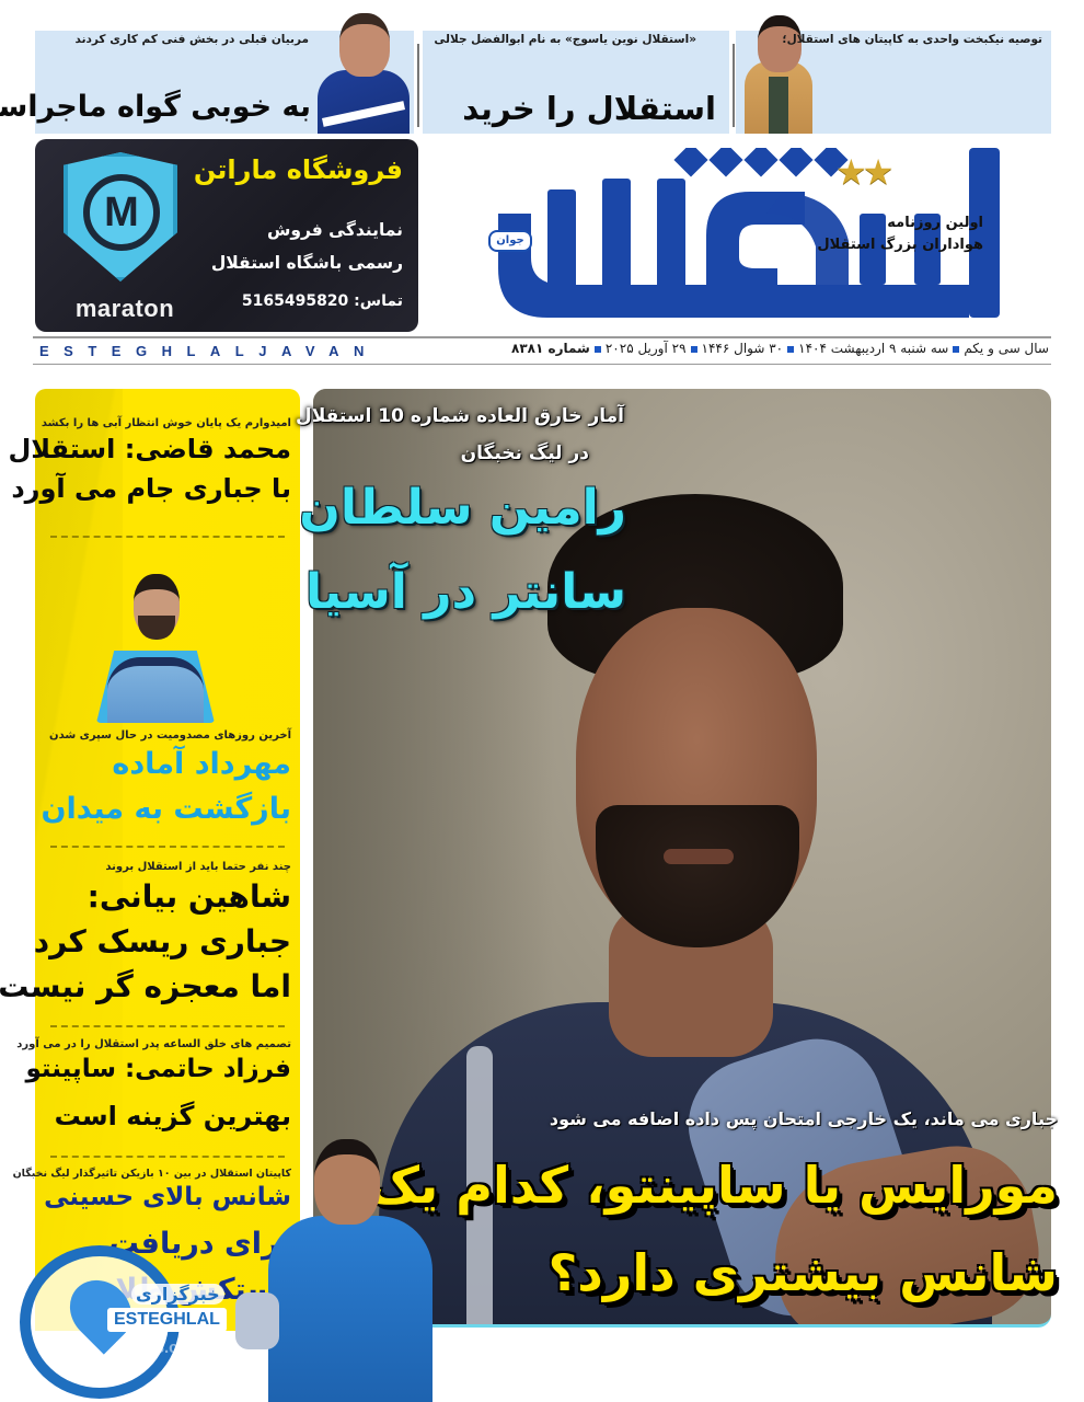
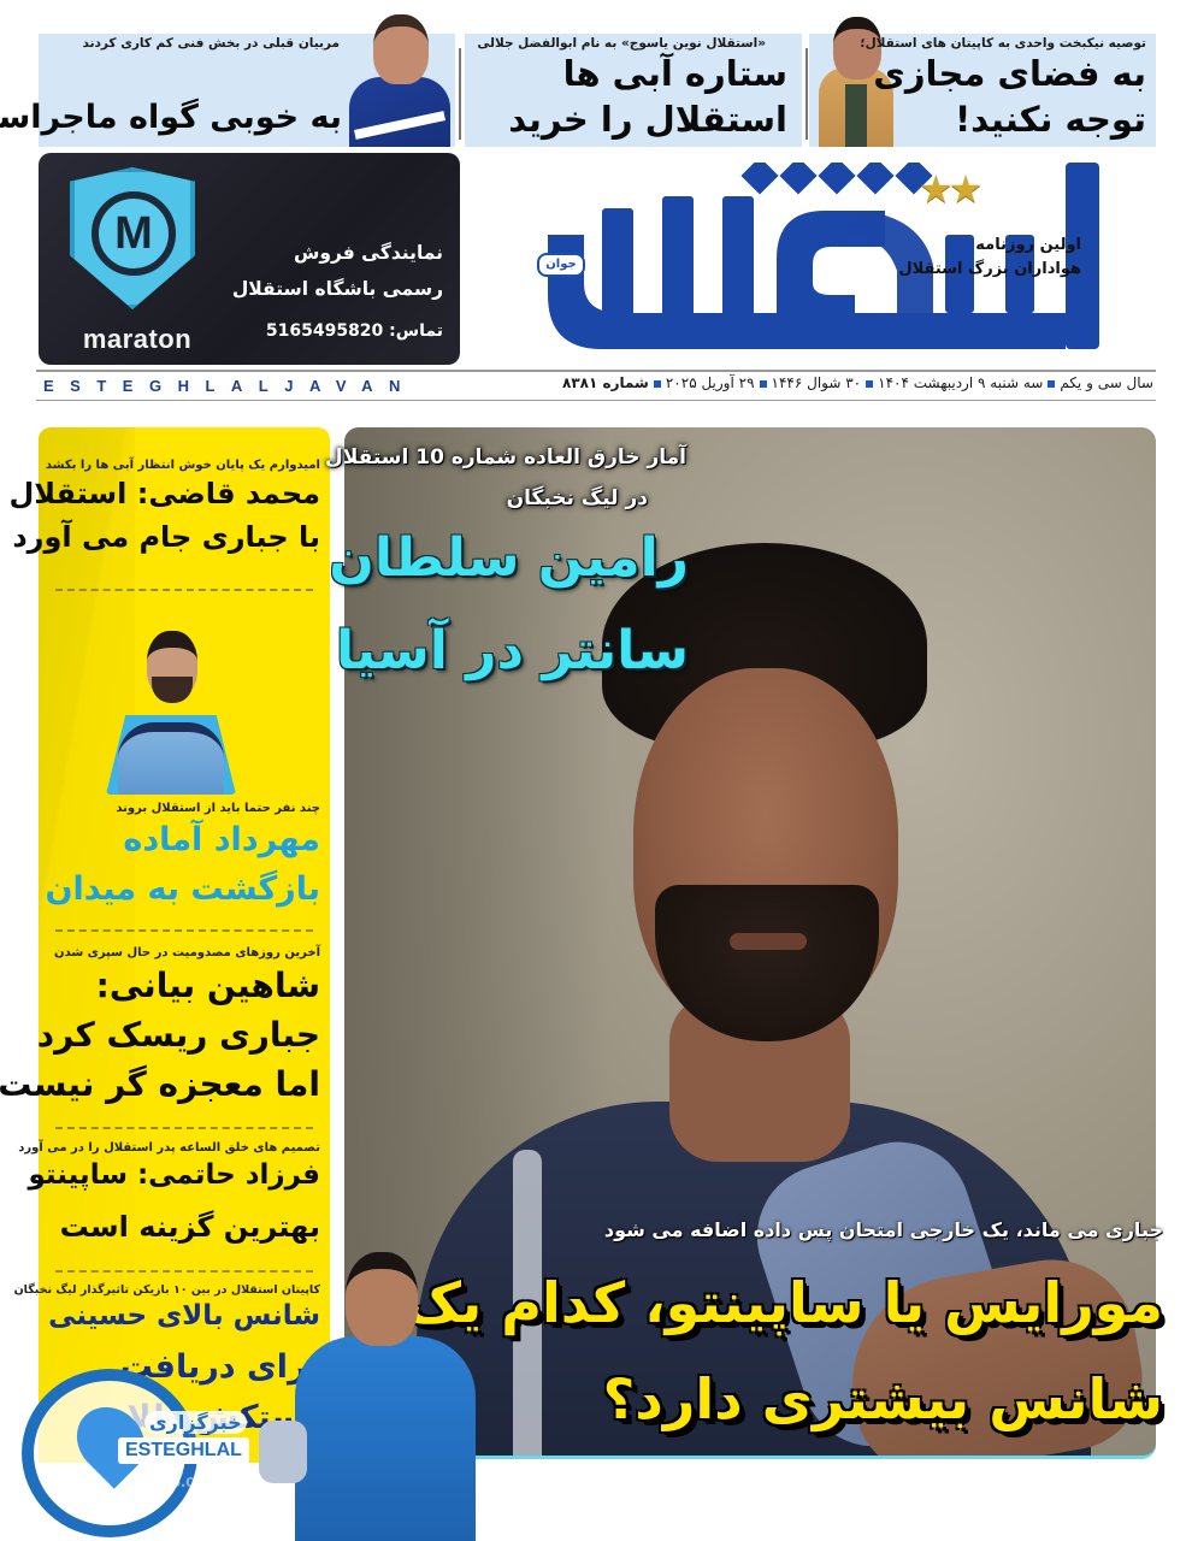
  توصیه نیکبخت واحدی به کاپیتان های استقلال؛
+ به فضای مجازی
+ توجه نکنید!
  «استقلال نوین یاسوج» به نام ابوالفضل جلالی
+ ستاره آبی ها
  استقلال را خرید
  مربیان قبلی در بخش فنی کم کاری کردند
  به خوبی گواه ماجراس
  M
  maraton
- فروشگاه ماراتن
  نمایندگی فروش
  رسمی باشگاه استقلال
  تماس: 5165495820
  ★★
  اولین روزنامه
  هواداران بزرگ استقلال
  جوان
  ESTEGHLALJAVAN
  سال سی و یکمسه شنبه ۹ اردیبهشت ۱۴۰۴۳۰ شوال ۱۴۴۶۲۹ آوریل ۲۰۲۵شماره ۸۳۸۱
  امیدوارم یک پایان خوش انتظار آبی ها را بکشد
  محمد قاضی: استقلال
  با جباری جام می آورد
- آخرین روزهای مصدومیت در حال سپری شدن
+ چند نفر حتما باید از استقلال بروند
  مهرداد آماده
  بازگشت به میدان
- چند نفر حتما باید از استقلال بروند
+ آخرین روزهای مصدومیت در حال سپری شدن
  شاهین بیانی:
  جباری ریسک کرد
  اما معجزه گر نیست
  تصمیم های خلق الساعه پدر استقلال را در می آورد
  فرزاد حاتمی: ساپینتو
  بهترین گزینه است
  کاپیتان استقلال در بین ۱۰ بازیکن تاثیرگذار لیگ نخبگان
  شانس بالای حسینی
  رای دریافت
  ستکش طلا
  آمار خارق العاده شماره 10 استقلال
  در لیگ نخبگان
  رامین سلطان
  سانتر در آسیا
  جباری می ماند، یک خارجی امتحان پس داده اضافه می شود
  مورایس یا ساپینتو، کدام یک
  شانس بیشتری دارد؟
  خبرگزاری
  ESTEGHLAL
  NEWS.com
